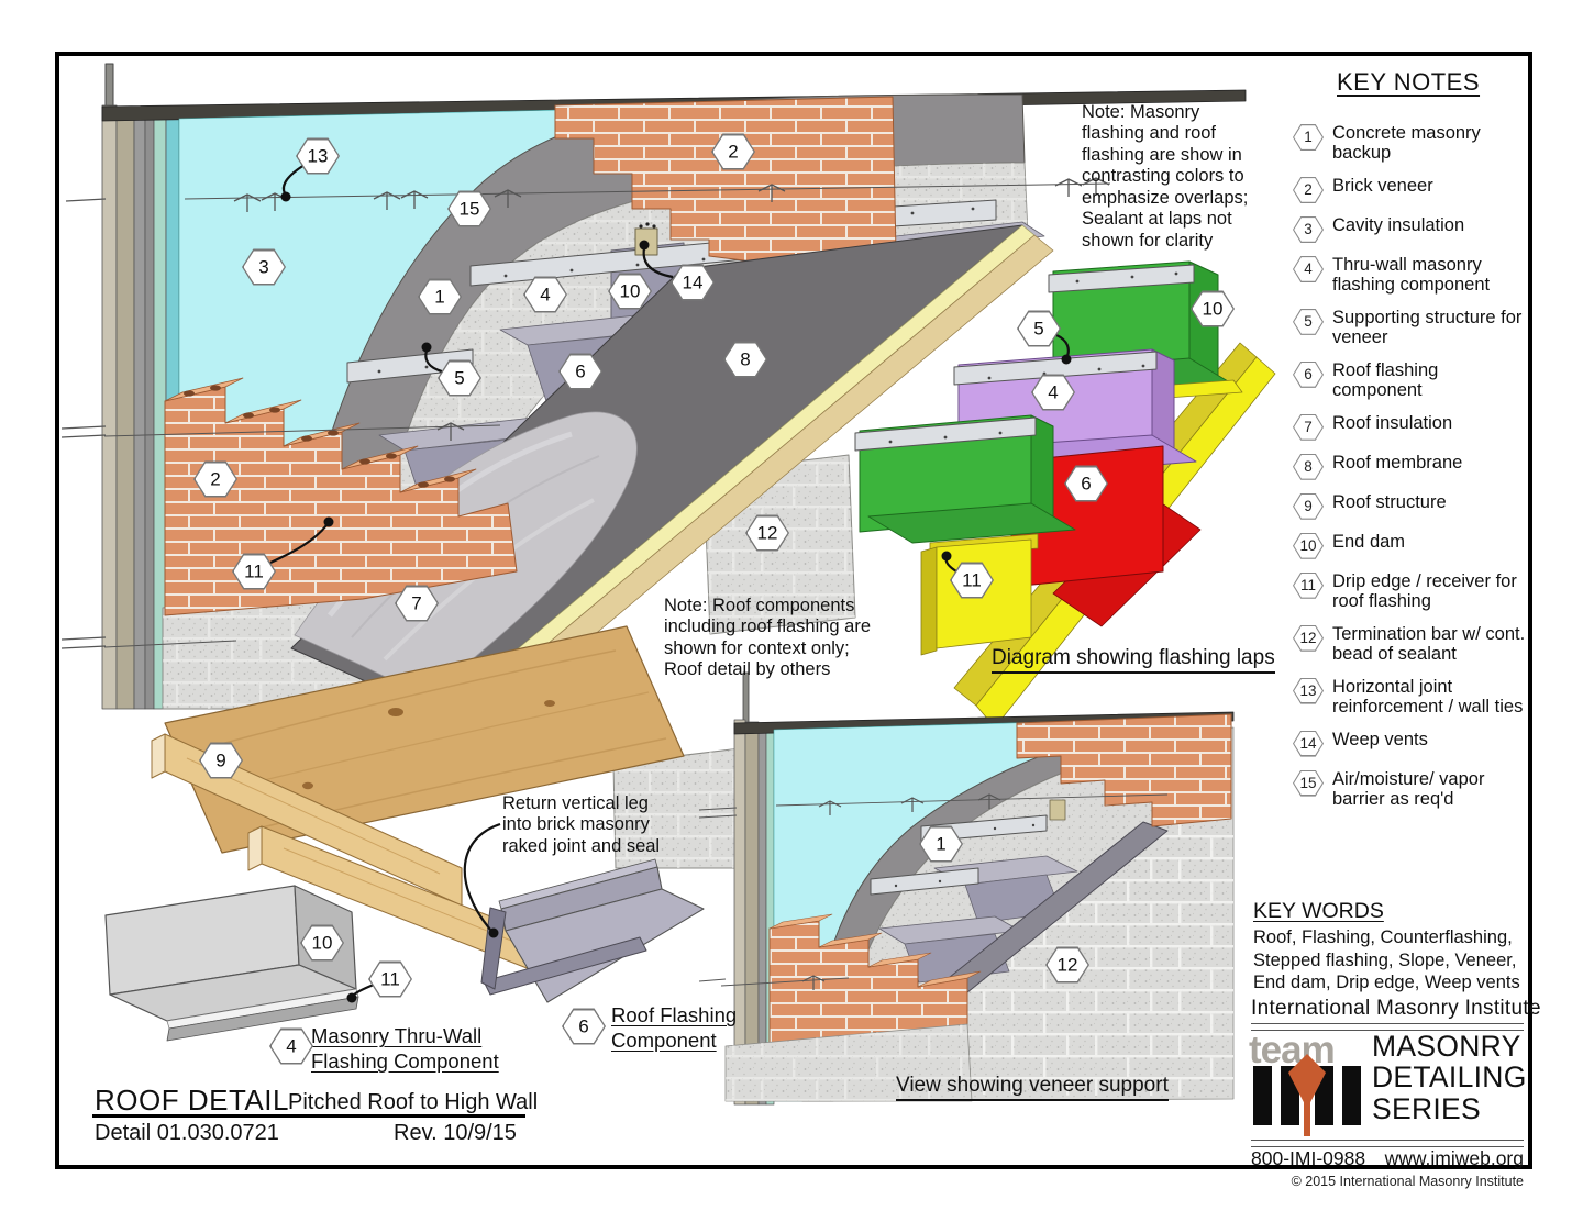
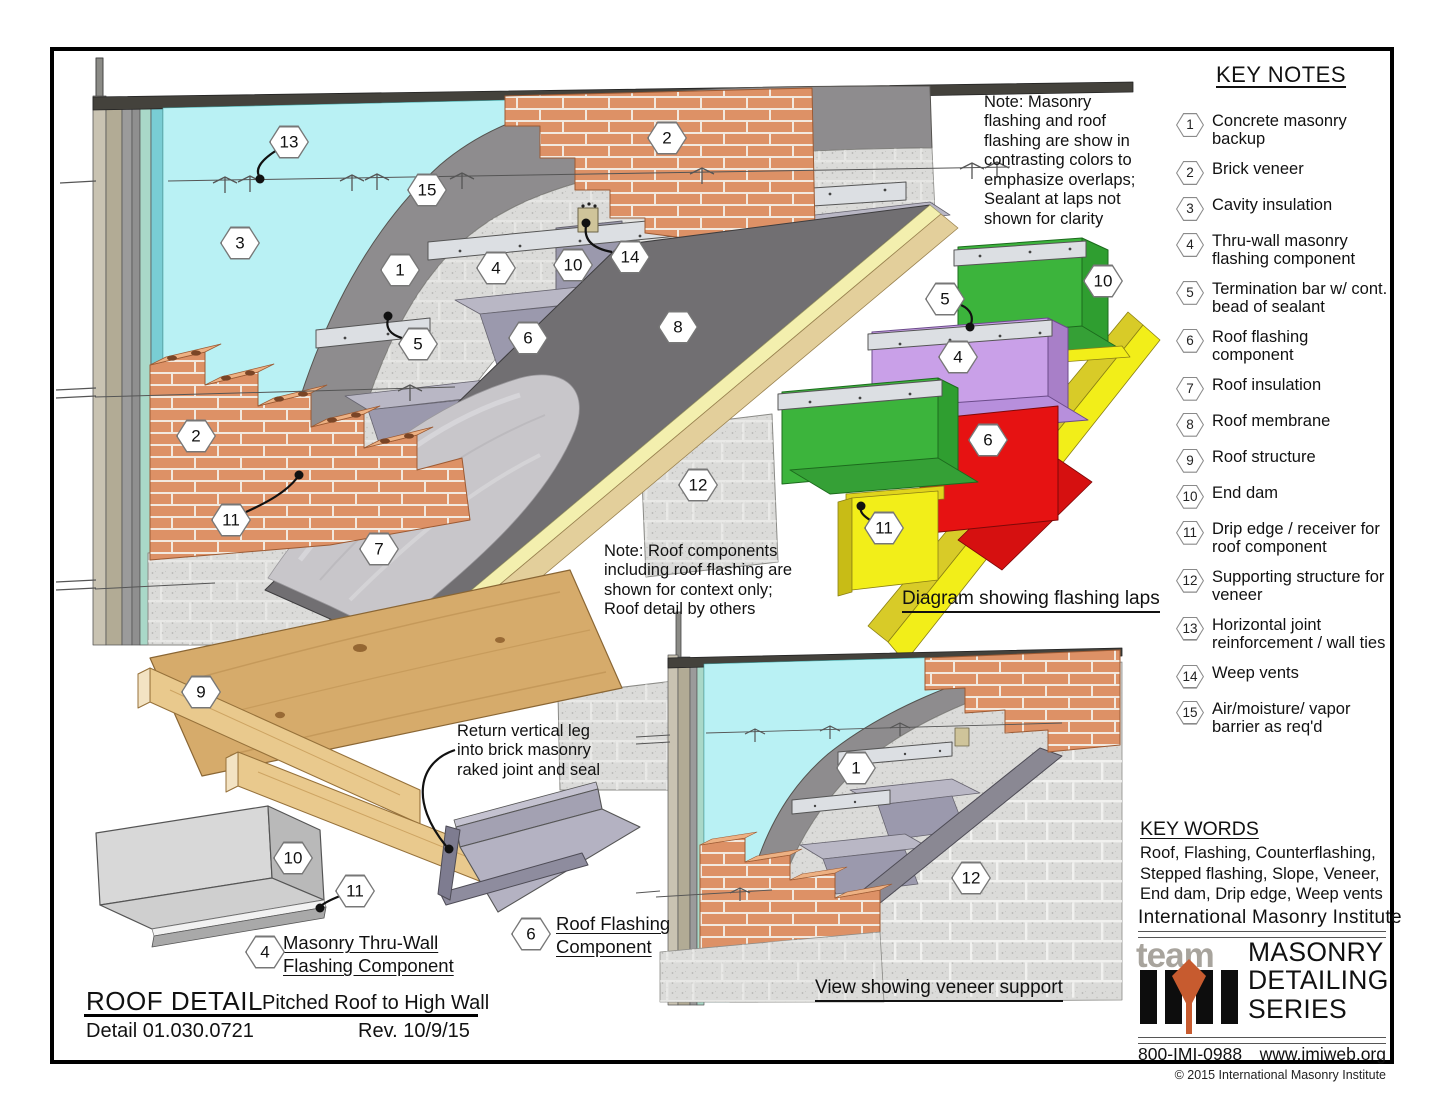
  13
  15
  3
  1
  4
  10
  14
  2
  5
  6
  8
  2
  11
  7
  12
  9
  5
  10
  4
  6
  11
  1
  12
  10
  11
  4
  6
  Note: Masonry
  flashing and roof
  flashing are show in
  contrasting colors to
  emphasize overlaps;
  Sealant at laps not
  shown for clarity
  Note: Roof components
  including roof flashing are
  shown for context only;
  Roof detail by others
  Return vertical leg
  into brick masonry
  raked joint and seal
  Diagram showing flashing laps
  View showing veneer support
  Masonry Thru-Wall
  Flashing Component
  Roof Flashing
  Component
  KEY NOTES
  1
  Concrete masonry backup
  2
  Brick veneer
  3
  Cavity insulation
  4
  Thru-wall masonry flashing component
  5
- Supporting structure for veneer
+ Termination bar w/ cont. bead of sealant
  6
  Roof flashing component
  7
  Roof insulation
  8
  Roof membrane
  9
  Roof structure
  10
  End dam
  11
- Drip edge / receiver for roof flashing
+ Drip edge / receiver for roof component
  12
- Termination bar w/ cont. bead of sealant
+ Supporting structure for veneer
  13
  Horizontal joint reinforcement / wall ties
  14
  Weep vents
  15
  Air/moisture/ vapor barrier as req'd
  ROOF DETAIL
  Pitched Roof to High Wall
  Detail 01.030.0721
  Rev. 10/9/15
  KEY WORDS
  Roof, Flashing, Counterflashing,
  Stepped flashing, Slope, Veneer,
  End dam, Drip edge, Weep vents
  International Masonry Institute
  team
  MASONRY
  DETAILING
  SERIES
  800-IMI-0988
  www.imiweb.org
  © 2015 International Masonry Institute
